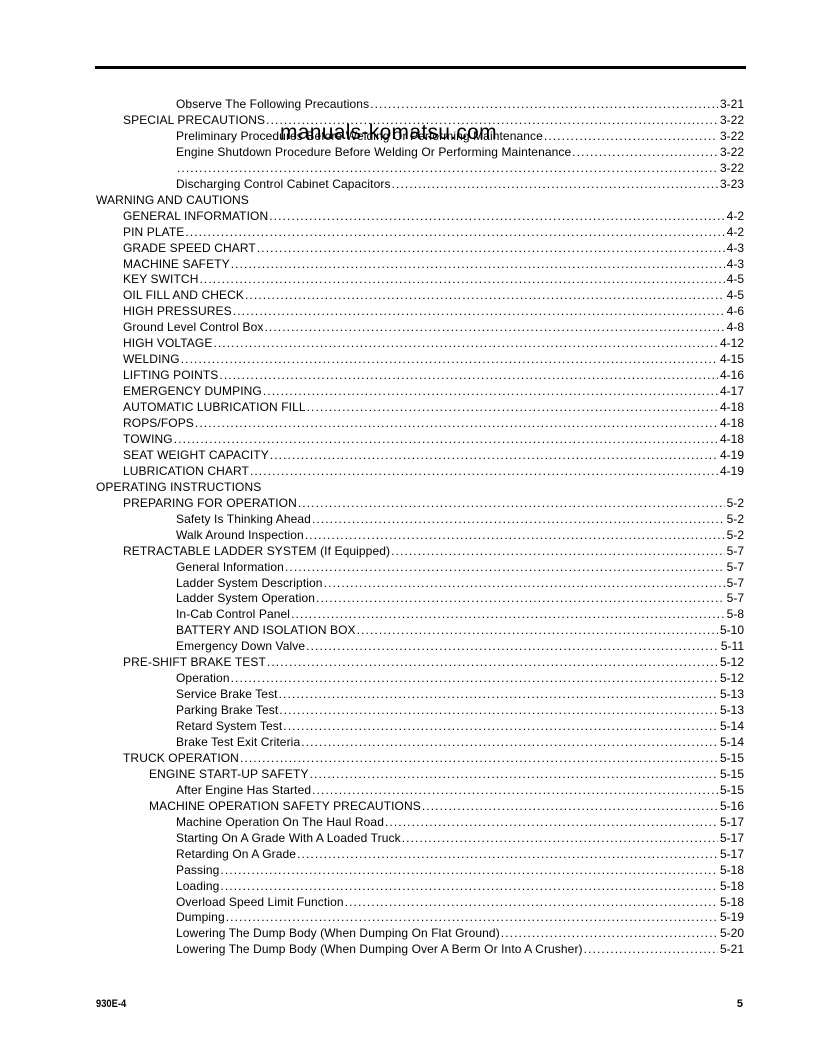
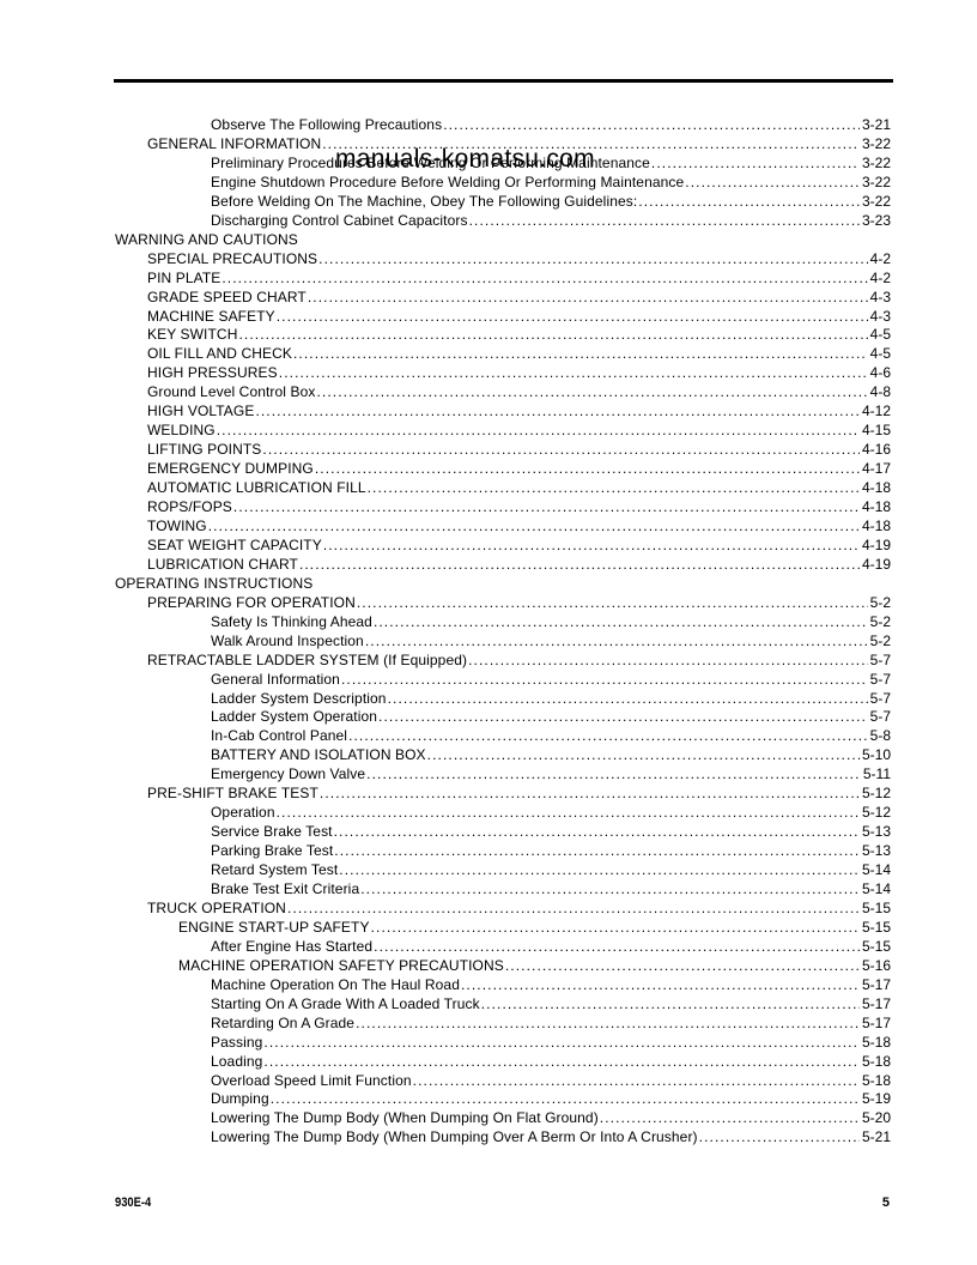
  Observe The Following Precautions
  3-21
- SPECIAL PRECAUTIONS
+ GENERAL INFORMATION
  3-22
  Preliminary Procedures Before Welding Or Performing Maintenance
  3-22
  Engine Shutdown Procedure Before Welding Or Performing Maintenance
  3-22
+ Before Welding On The Machine, Obey The Following Guidelines:
  3-22
  Discharging Control Cabinet Capacitors
  3-23
  WARNING AND CAUTIONS
- GENERAL INFORMATION
+ SPECIAL PRECAUTIONS
  4-2
  PIN PLATE
  4-2
  GRADE SPEED CHART
  4-3
  MACHINE SAFETY
  4-3
  KEY SWITCH
  4-5
  OIL FILL AND CHECK
  4-5
  HIGH PRESSURES
  4-6
  Ground Level Control Box
  4-8
  HIGH VOLTAGE
  4-12
  WELDING
  4-15
  LIFTING POINTS
  4-16
  EMERGENCY DUMPING
  4-17
  AUTOMATIC LUBRICATION FILL
  4-18
  ROPS/FOPS
  4-18
  TOWING
  4-18
  SEAT WEIGHT CAPACITY
  4-19
  LUBRICATION CHART
  4-19
  OPERATING INSTRUCTIONS
  PREPARING FOR OPERATION
  5-2
  Safety Is Thinking Ahead
  5-2
  Walk Around Inspection
  5-2
  RETRACTABLE LADDER SYSTEM (If Equipped)
  5-7
  General Information
  5-7
  Ladder System Description
  5-7
  Ladder System Operation
  5-7
  In-Cab Control Panel
  5-8
  BATTERY AND ISOLATION BOX
  5-10
  Emergency Down Valve
  5-11
  PRE-SHIFT BRAKE TEST
  5-12
  Operation
  5-12
  Service Brake Test
  5-13
  Parking Brake Test
  5-13
  Retard System Test
  5-14
  Brake Test Exit Criteria
  5-14
  TRUCK OPERATION
  5-15
  ENGINE START-UP SAFETY
  5-15
  After Engine Has Started
  5-15
  MACHINE OPERATION SAFETY PRECAUTIONS
  5-16
  Machine Operation On The Haul Road
  5-17
  Starting On A Grade With A Loaded Truck
  5-17
  Retarding On A Grade
  5-17
  Passing
  5-18
  Loading
  5-18
  Overload Speed Limit Function
  5-18
  Dumping
  5-19
  Lowering The Dump Body (When Dumping On Flat Ground)
  5-20
  Lowering The Dump Body (When Dumping Over A Berm Or Into A Crusher)
  5-21
  manuals-komatsu.com
  930E-4
  5
